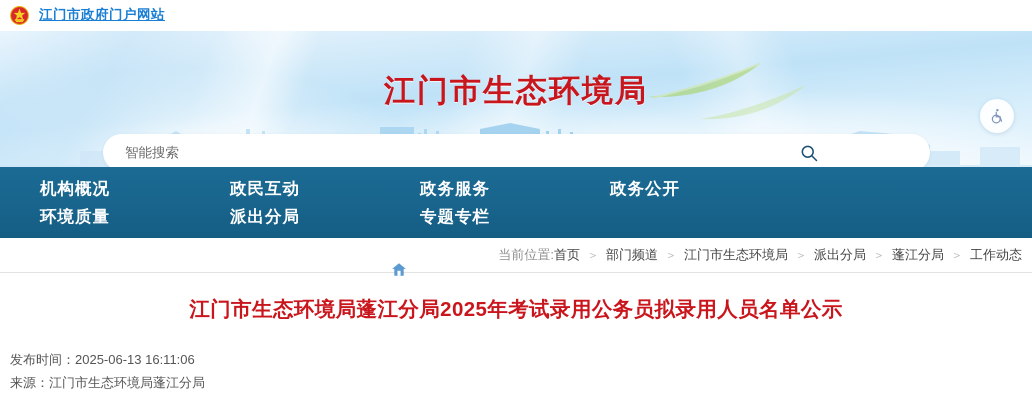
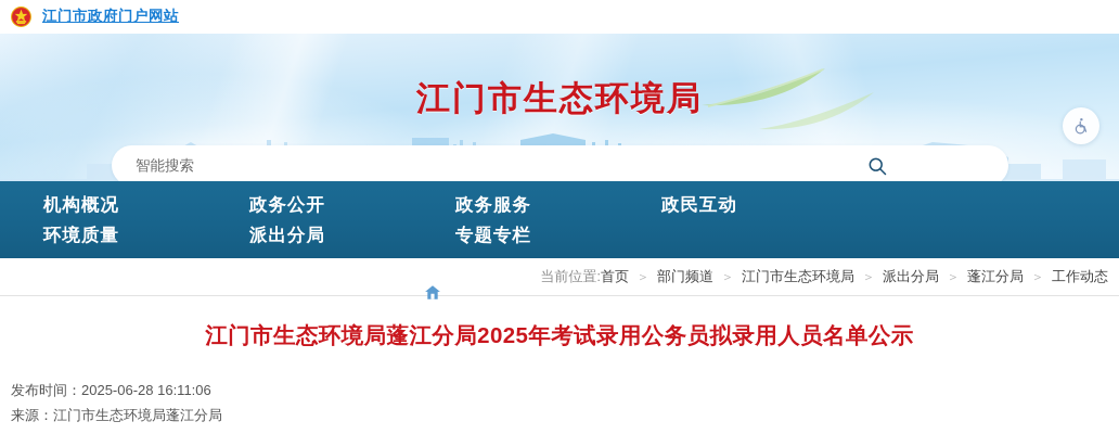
  江门市政府门户网站
  江门市生态环境局
  智能搜索
  机构概况
- 政民互动
+ 政务公开
  政务服务
- 政务公开
+ 政民互动
  环境质量
  派出分局
  专题专栏
  当前位置:
  首页
  ＞
  部门频道
  ＞
  江门市生态环境局
  ＞
  派出分局
  ＞
  蓬江分局
  ＞
  工作动态
  江门市生态环境局蓬江分局2025年考试录用公务员拟录用人员名单公示
- 发布时间：2025-06-13 16:11:06
+ 发布时间：2025-06-28 16:11:06
  来源：江门市生态环境局蓬江分局
